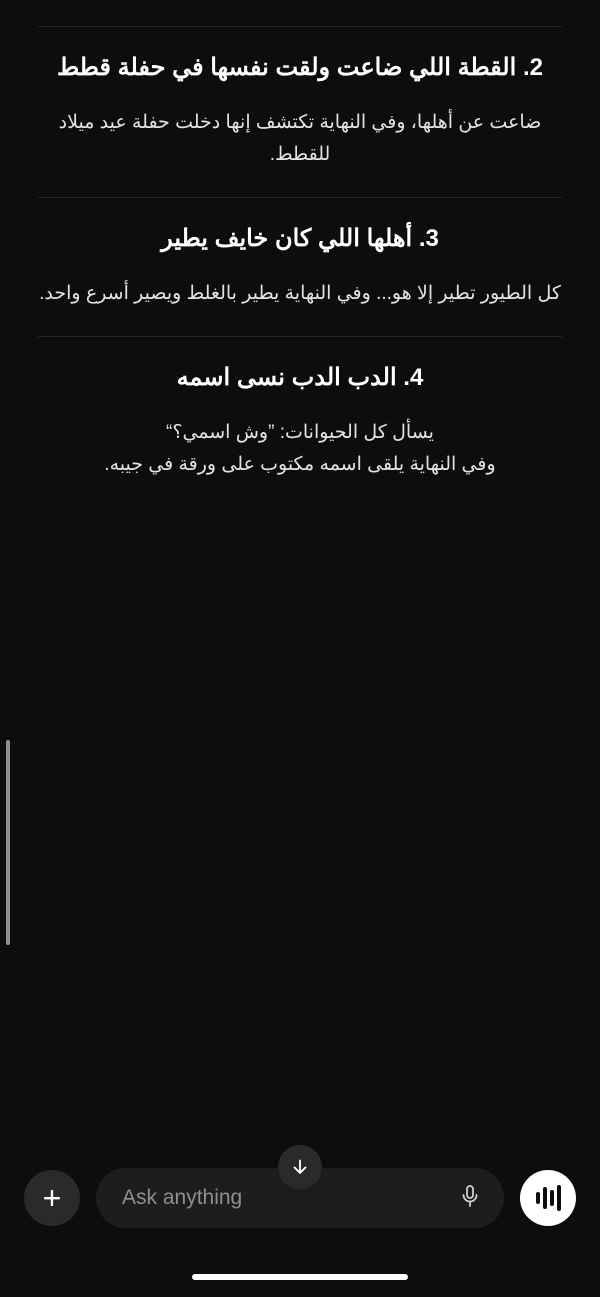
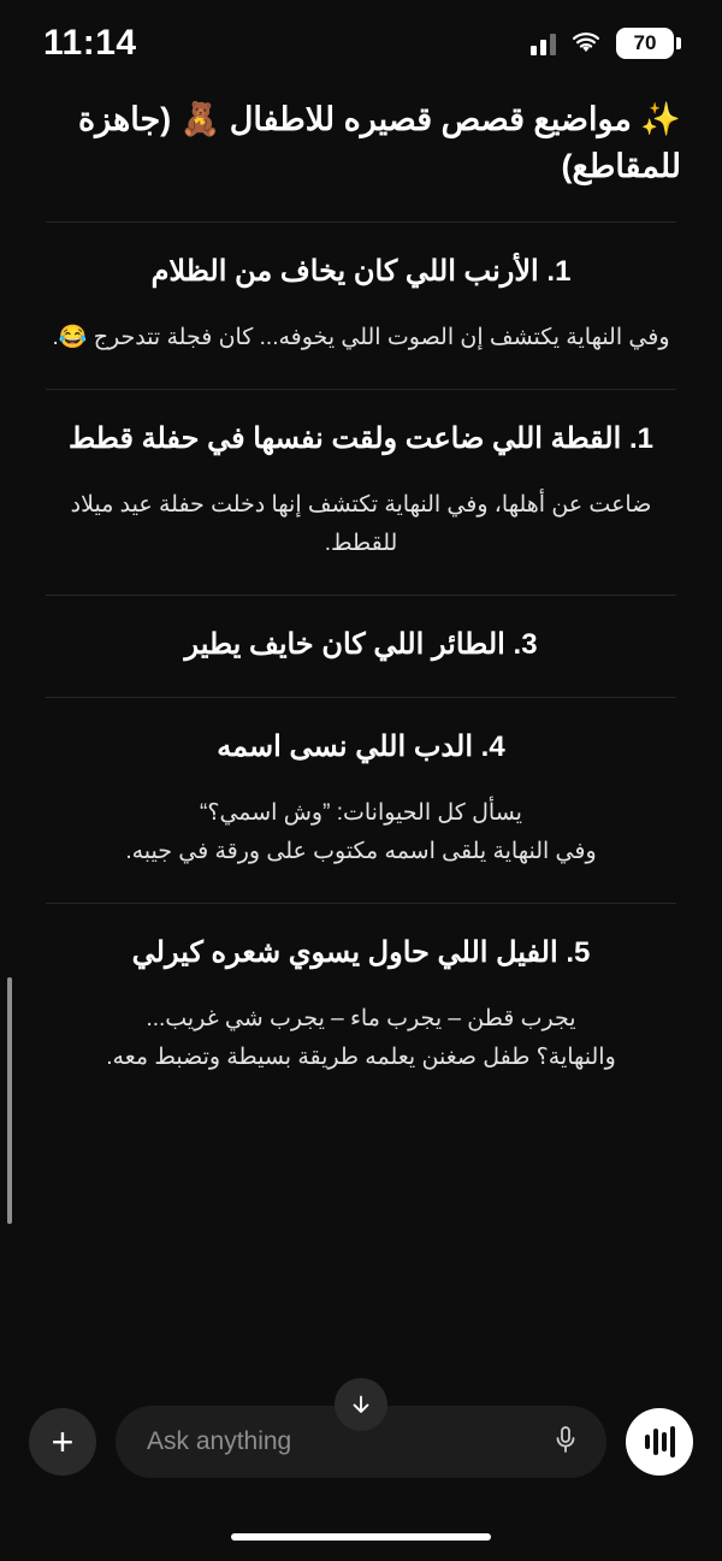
+ 11:14
+ 70
+ ✨ مواضيع قصص قصيره للاطفال 🧸 (جاهزة للمقاطع)
+ 1. الأرنب اللي كان يخاف من الظلام
+ وفي النهاية يكتشف إن الصوت اللي يخوفه... كان فجلة تتدحرج 😂.
- 2. القطة اللي ضاعت ولقت نفسها في حفلة قطط
+ 1. القطة اللي ضاعت ولقت نفسها في حفلة قطط
  ضاعت عن أهلها، وفي النهاية تكتشف إنها دخلت حفلة عيد ميلاد للقطط.
- 3. أهلها اللي كان خايف يطير
+ 3. الطائر اللي كان خايف يطير
- كل الطيور تطير إلا هو... وفي النهاية يطير بالغلط ويصير أسرع واحد.
- 4. الدب الدب نسى اسمه
+ 4. الدب اللي نسى اسمه
  يسأل كل الحيوانات: ”وش اسمي؟“
  وفي النهاية يلقى اسمه مكتوب على ورقة في جيبه.
+ 5. الفيل اللي حاول يسوي شعره كيرلي
+ يجرب قطن – يجرب ماء – يجرب شي غريب...
+ والنهاية؟ طفل صغنن يعلمه طريقة بسيطة وتضبط معه.
  +
  Ask anything
